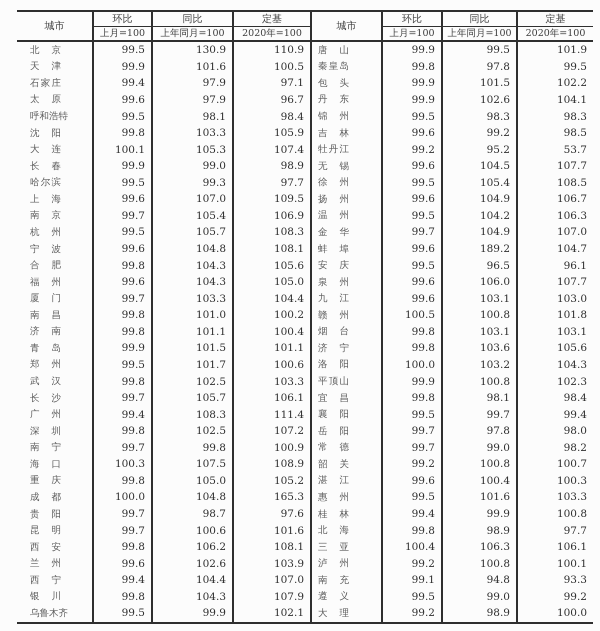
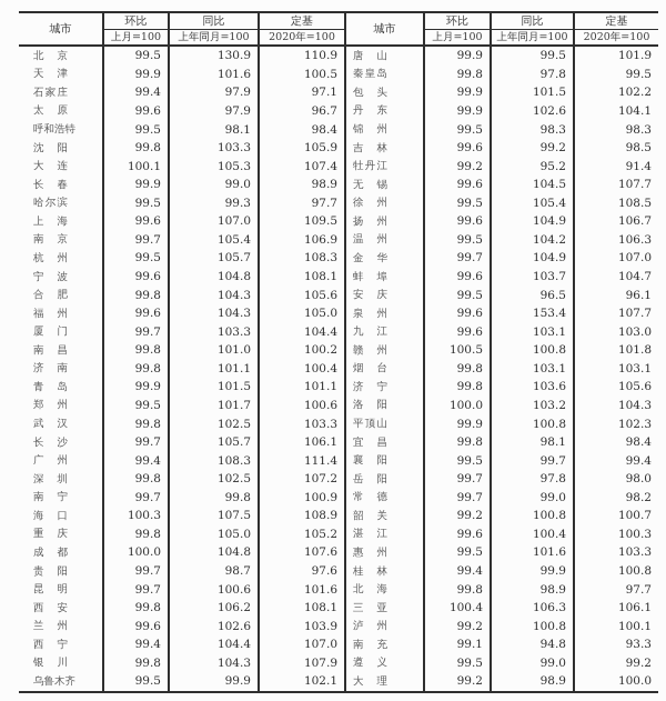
  城市	环比	同比	定基	城市	环比	同比	定基
  上月=100	上年同月=100	2020年=100	上月=100	上年同月=100	2020年=100
  北 京	99.5	130.9	110.9	唐 山	99.9	99.5	101.9
  天 津	99.9	101.6	100.5	秦皇岛	99.8	97.8	99.5
  石家庄	99.4	97.9	97.1	包 头	99.9	101.5	102.2
  太 原	99.6	97.9	96.7	丹 东	99.9	102.6	104.1
  呼和浩特	99.5	98.1	98.4	锦 州	99.5	98.3	98.3
  沈 阳	99.8	103.3	105.9	吉 林	99.6	99.2	98.5
- 大 连	100.1	105.3	107.4	牡丹江	99.2	95.2	53.7
+ 大 连	100.1	105.3	107.4	牡丹江	99.2	95.2	91.4
  长 春	99.9	99.0	98.9	无 锡	99.6	104.5	107.7
  哈尔滨	99.5	99.3	97.7	徐 州	99.5	105.4	108.5
  上 海	99.6	107.0	109.5	扬 州	99.6	104.9	106.7
  南 京	99.7	105.4	106.9	温 州	99.5	104.2	106.3
  杭 州	99.5	105.7	108.3	金 华	99.7	104.9	107.0
- 宁 波	99.6	104.8	108.1	蚌 埠	99.6	189.2	104.7
+ 宁 波	99.6	104.8	108.1	蚌 埠	99.6	103.7	104.7
  合 肥	99.8	104.3	105.6	安 庆	99.5	96.5	96.1
- 福 州	99.6	104.3	105.0	泉 州	99.6	106.0	107.7
+ 福 州	99.6	104.3	105.0	泉 州	99.6	153.4	107.7
  厦 门	99.7	103.3	104.4	九 江	99.6	103.1	103.0
  南 昌	99.8	101.0	100.2	赣 州	100.5	100.8	101.8
  济 南	99.8	101.1	100.4	烟 台	99.8	103.1	103.1
  青 岛	99.9	101.5	101.1	济 宁	99.8	103.6	105.6
  郑 州	99.5	101.7	100.6	洛 阳	100.0	103.2	104.3
  武 汉	99.8	102.5	103.3	平顶山	99.9	100.8	102.3
  长 沙	99.7	105.7	106.1	宜 昌	99.8	98.1	98.4
  广 州	99.4	108.3	111.4	襄 阳	99.5	99.7	99.4
  深 圳	99.8	102.5	107.2	岳 阳	99.7	97.8	98.0
  南 宁	99.7	99.8	100.9	常 德	99.7	99.0	98.2
  海 口	100.3	107.5	108.9	韶 关	99.2	100.8	100.7
  重 庆	99.8	105.0	105.2	湛 江	99.6	100.4	100.3
- 成 都	100.0	104.8	165.3	惠 州	99.5	101.6	103.3
+ 成 都	100.0	104.8	107.6	惠 州	99.5	101.6	103.3
  贵 阳	99.7	98.7	97.6	桂 林	99.4	99.9	100.8
  昆 明	99.7	100.6	101.6	北 海	99.8	98.9	97.7
  西 安	99.8	106.2	108.1	三 亚	100.4	106.3	106.1
  兰 州	99.6	102.6	103.9	泸 州	99.2	100.8	100.1
  西 宁	99.4	104.4	107.0	南 充	99.1	94.8	93.3
  银 川	99.8	104.3	107.9	遵 义	99.5	99.0	99.2
  乌鲁木齐	99.5	99.9	102.1	大 理	99.2	98.9	100.0
